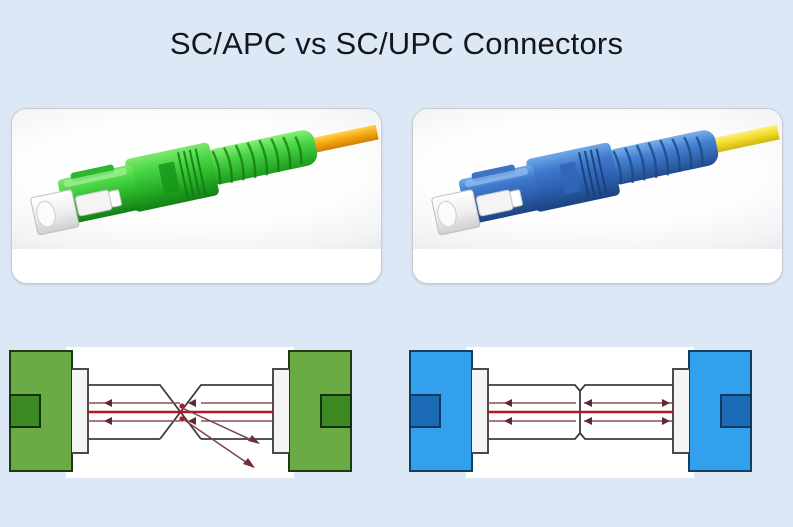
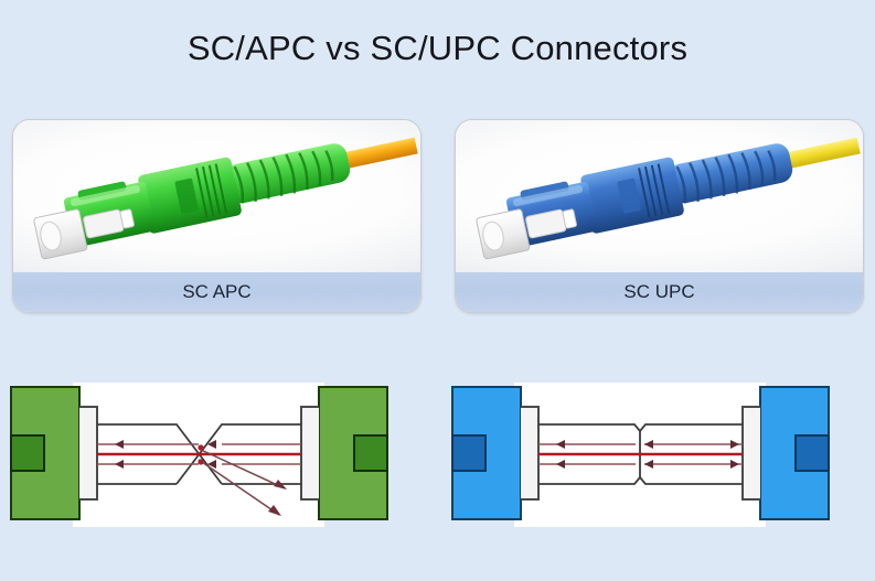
  SC/APC vs SC/UPC Connectors
+ SC APC
+ SC UPC
